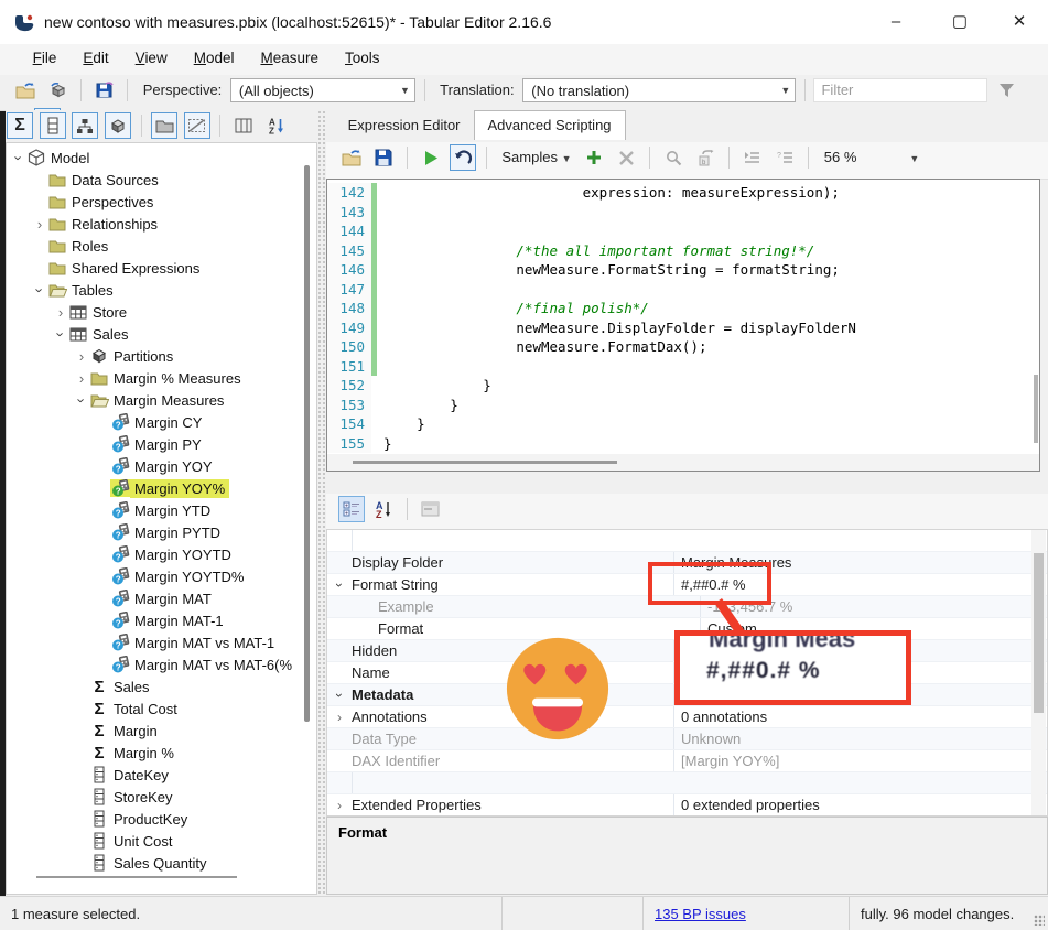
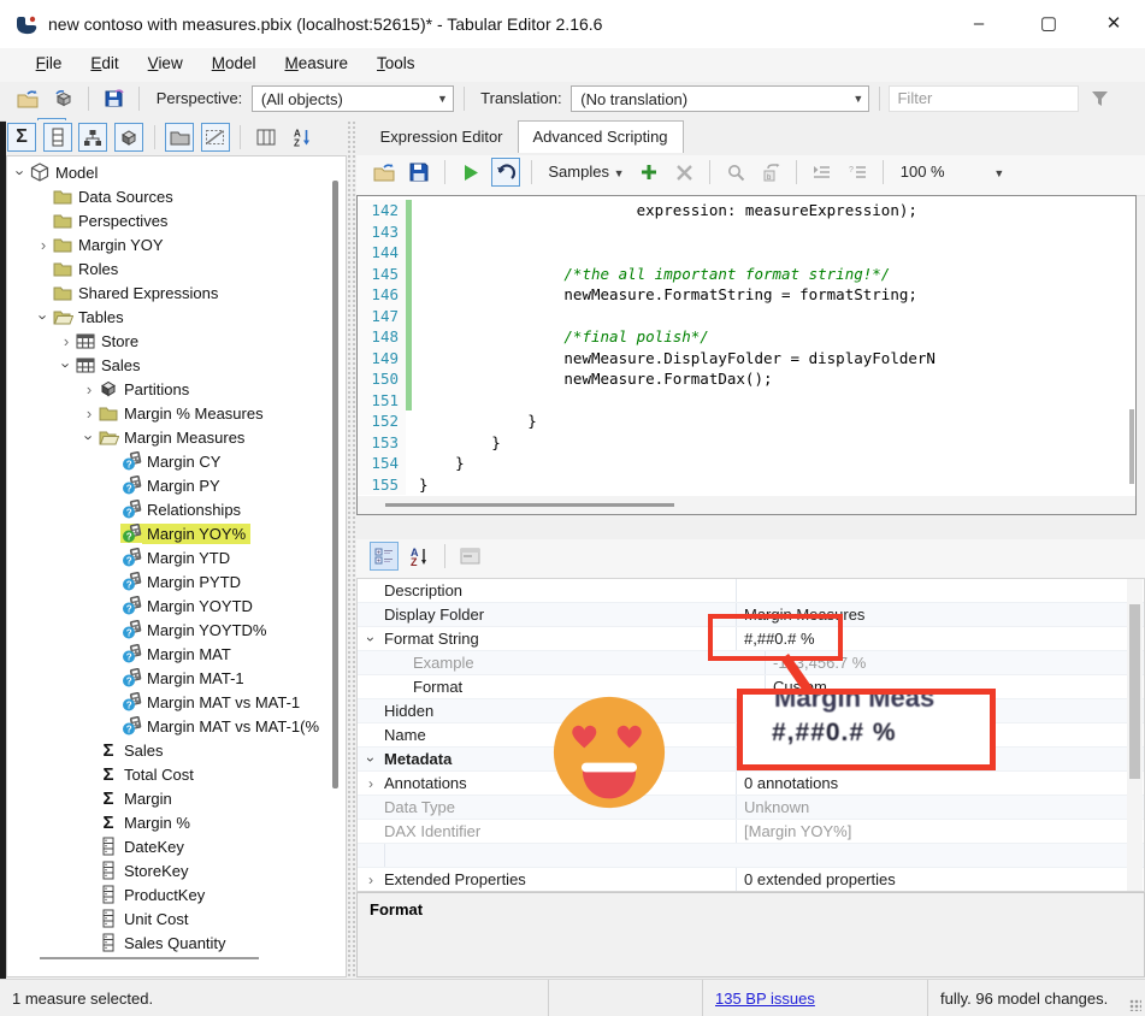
  new contoso with measures.pbix (localhost:52615)* - Tabular Editor 2.16.6
  –
  ▢
  ✕
  File Edit View Model Measure Tools
  Perspective:
  (All objects)
  ▼
  Translation:
  (No translation)
  ▼
  Filter
  Σ
  A
  Z
  Model
  Data Sources
  Perspectives
  ›
- Relationships
+ Margin YOY
  Roles
  Shared Expressions
  Tables
  ›
  Store
  Sales
  ›
  Partitions
  ›
  Margin % Measures
  Margin Measures
  ?
  Margin CY
  ?
  Margin PY
  ?
- Margin YOY
+ Relationships
  ?
  Margin YOY%
  ?
  Margin YTD
  ?
  Margin PYTD
  ?
  Margin YOYTD
  ?
  Margin YOYTD%
  ?
  Margin MAT
  ?
  Margin MAT-1
  ?
  Margin MAT vs MAT-1
  ?
- Margin MAT vs MAT-6(%
+ Margin MAT vs MAT-1(%
  Σ
  Sales
  Σ
  Total Cost
  Σ
  Margin
  Σ
  Margin %
  DateKey
  StoreKey
  ProductKey
  Unit Cost
  Sales Quantity
  Expression Editor Advanced Scripting
  Samples ▼
- 56 % ▼
+ 100 % ▼
  142
  expression: measureExpression);
  143
  144
  145
  /*the all important format string!*/
  146
  newMeasure.FormatString = formatString;
  147
  148
  /*final polish*/
  149
  newMeasure.DisplayFolder = displayFolderN
  150
  newMeasure.FormatDax();
  151
  152
  }
  153
  }
  154
  }
  155
  }
  A
  Z
+ Description
  Display Folder
  Margin Measures
  Format String
  #,##0.# %
  Example
  -3,456.7 %
  Format
  Hidden
  Name
  Metadata
  ›
  Annotations
  0 annotations
  Data Type
  Unknown
  DAX Identifier
  [Margin YOY%]
  ›
  Extended Properties
  0 extended properties
  Format
  1 measure selected.
  135 BP issues
  fully. 96 model changes.
  Margin Meas
  #,##0.# %
